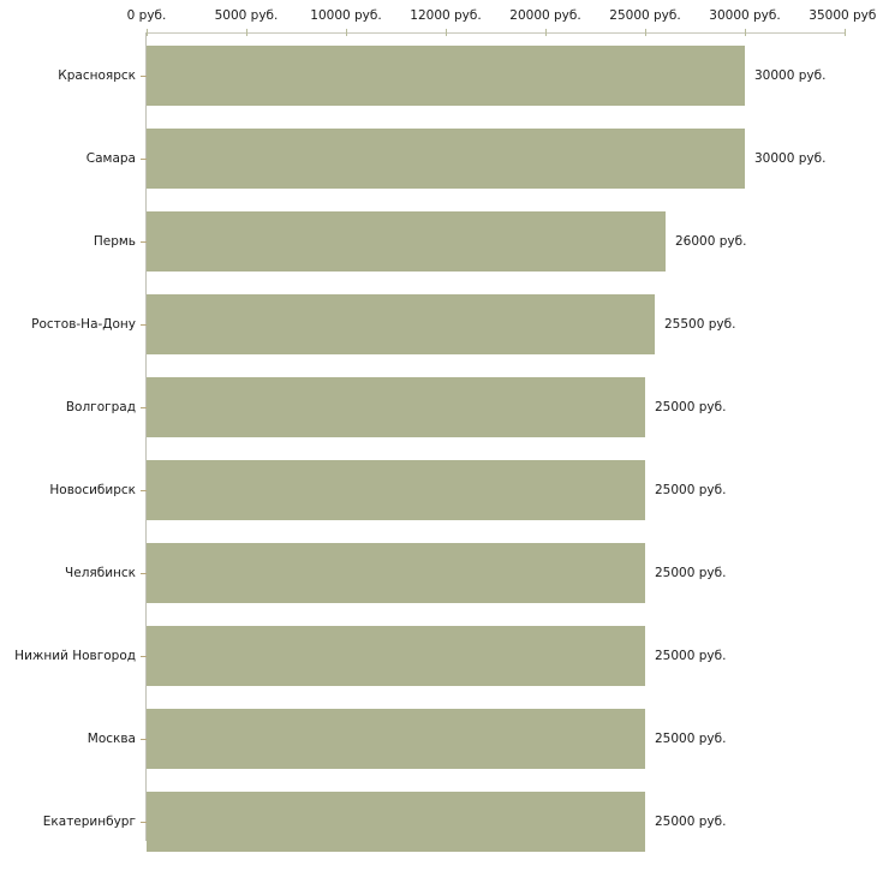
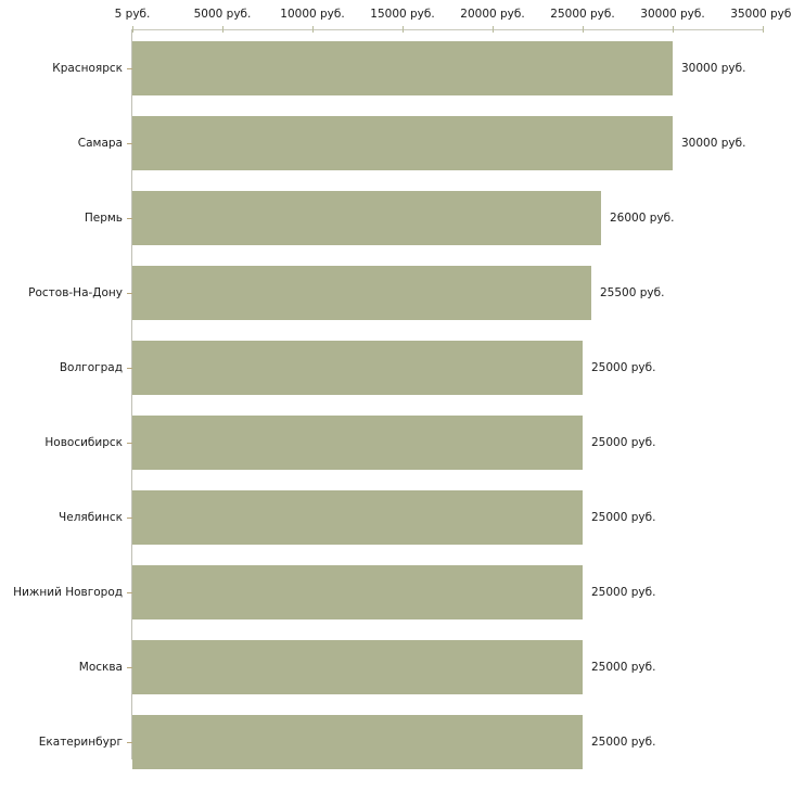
- 0 руб.
+ 5 руб.
  5000 руб.
  10000 руб.
- 12000 руб.
+ 15000 руб.
  20000 руб.
  25000 руб.
  30000 руб.
  35000 руб
  Красноярск
  Самара
  Пермь
  Ростов-На-Дону
  Волгоград
  Новосибирск
  Челябинск
  Нижний Новгород
  Москва
  Екатеринбург
  30000 руб.
  30000 руб.
  26000 руб.
  25500 руб.
  25000 руб.
  25000 руб.
  25000 руб.
  25000 руб.
  25000 руб.
  25000 руб.
